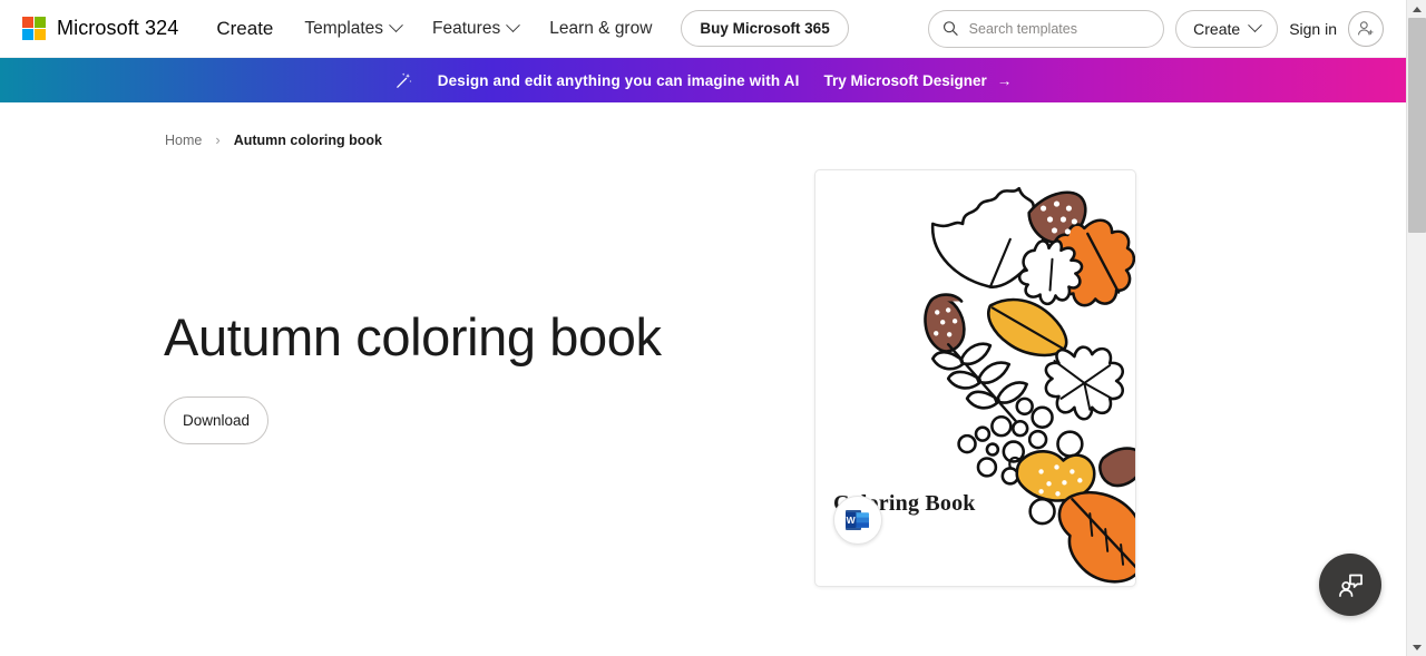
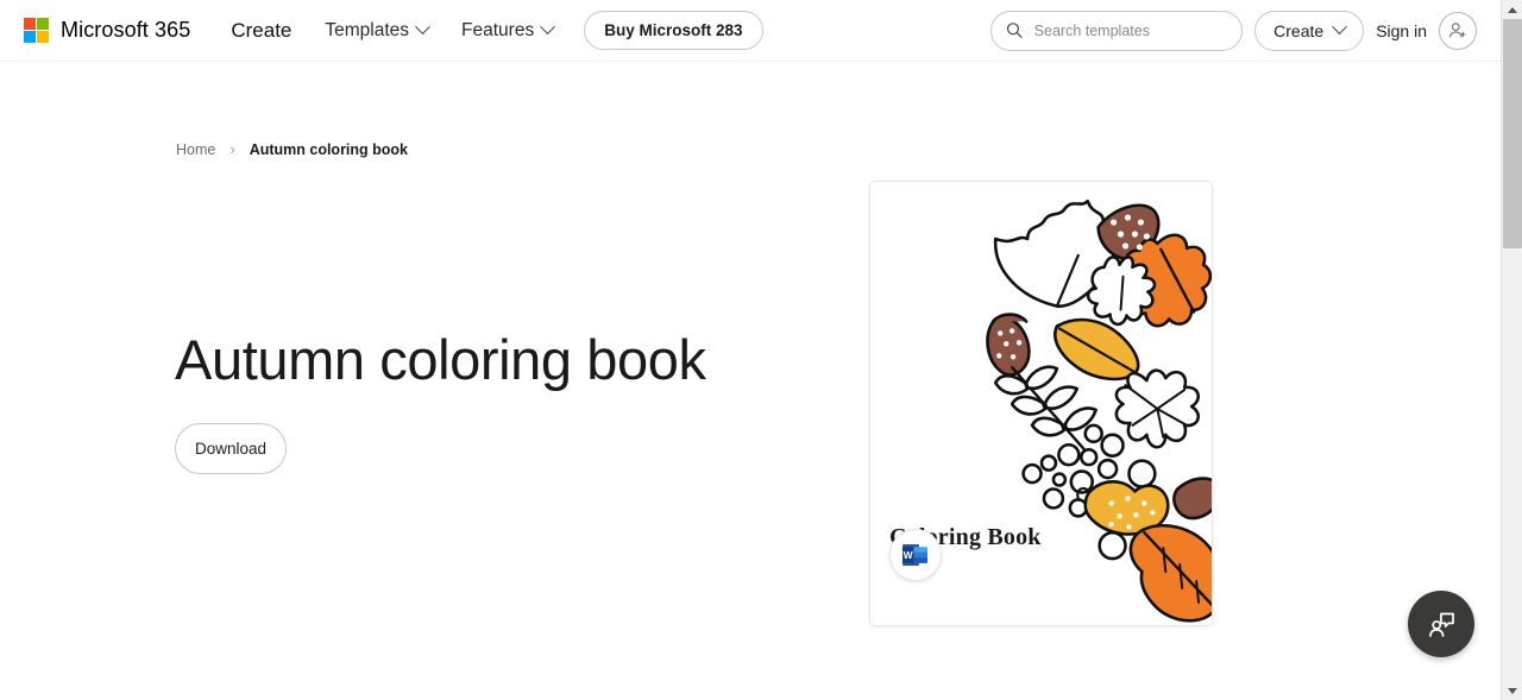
- Microsoft 324
+ Microsoft 365
  Create
  Templates
  Features
- Learn & grow
- Buy Microsoft 365
+ Buy Microsoft 283
  Search templates
  Create
  Sign in
- Design and edit anything you can imagine with AI
- Try Microsoft Designer
- →
  Home
  ›
  Autumn coloring book
  Autumn coloring book
  Download
  W
